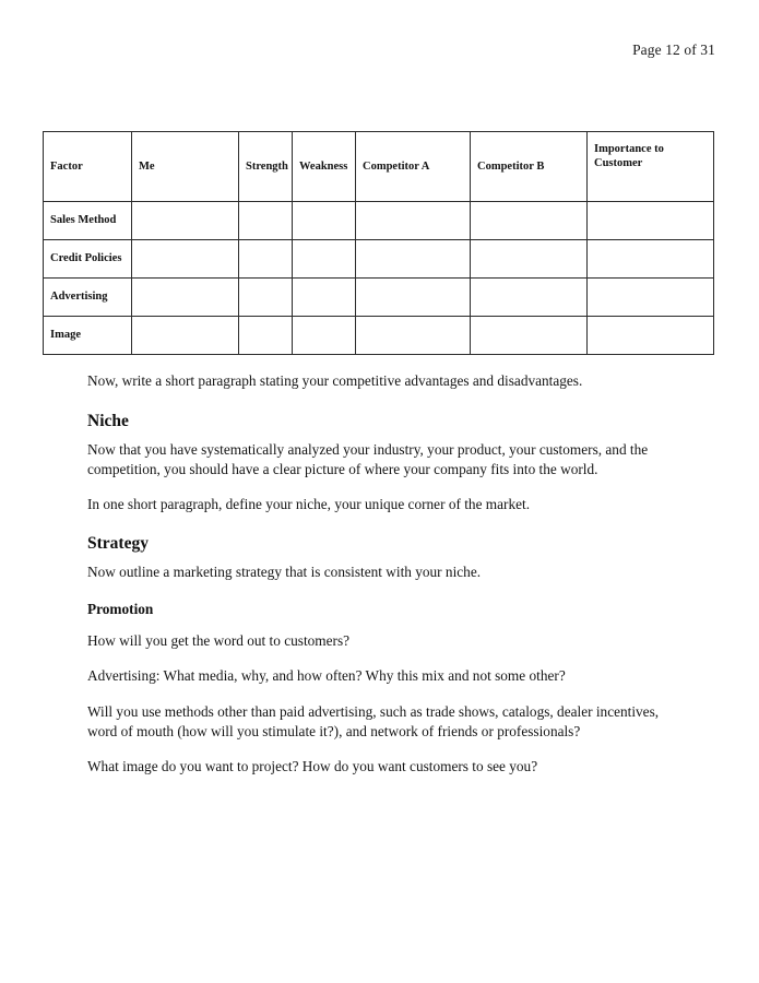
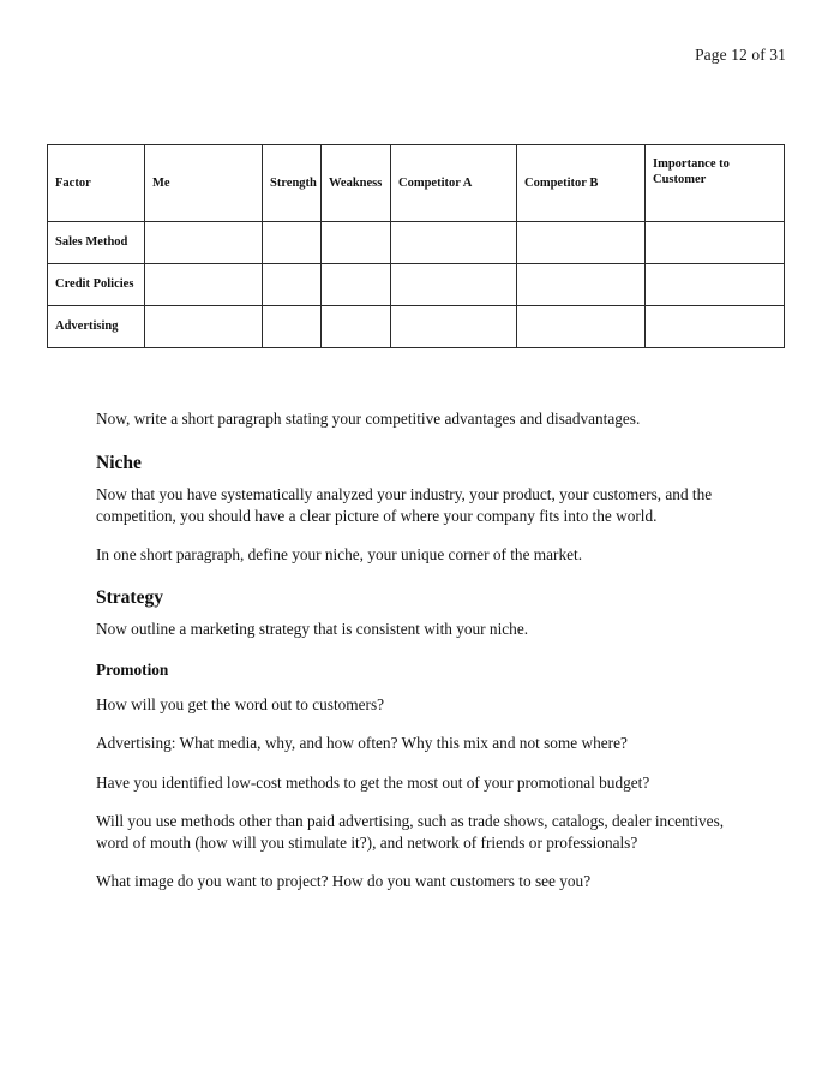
  Page 12 of 31
  Factor	Me	Strength	Weakness	Competitor A	Competitor B	Importance to Customer
  Sales Method
  Credit Policies
  Advertising
- Image
  Now, write a short paragraph stating your competitive advantages and disadvantages.
  Niche
  Now that you have systematically analyzed your industry, your product, your customers, and the competition, you should have a clear picture of where your company fits into the world.
  In one short paragraph, define your niche, your unique corner of the market.
  Strategy
  Now outline a marketing strategy that is consistent with your niche.
  Promotion
  How will you get the word out to customers?
- Advertising: What media, why, and how often? Why this mix and not some other?
+ Advertising: What media, why, and how often? Why this mix and not some where?
+ Have you identified low-cost methods to get the most out of your promotional budget?
  Will you use methods other than paid advertising, such as trade shows, catalogs, dealer incentives, word of mouth (how will you stimulate it?), and network of friends or professionals?
  What image do you want to project? How do you want customers to see you?
